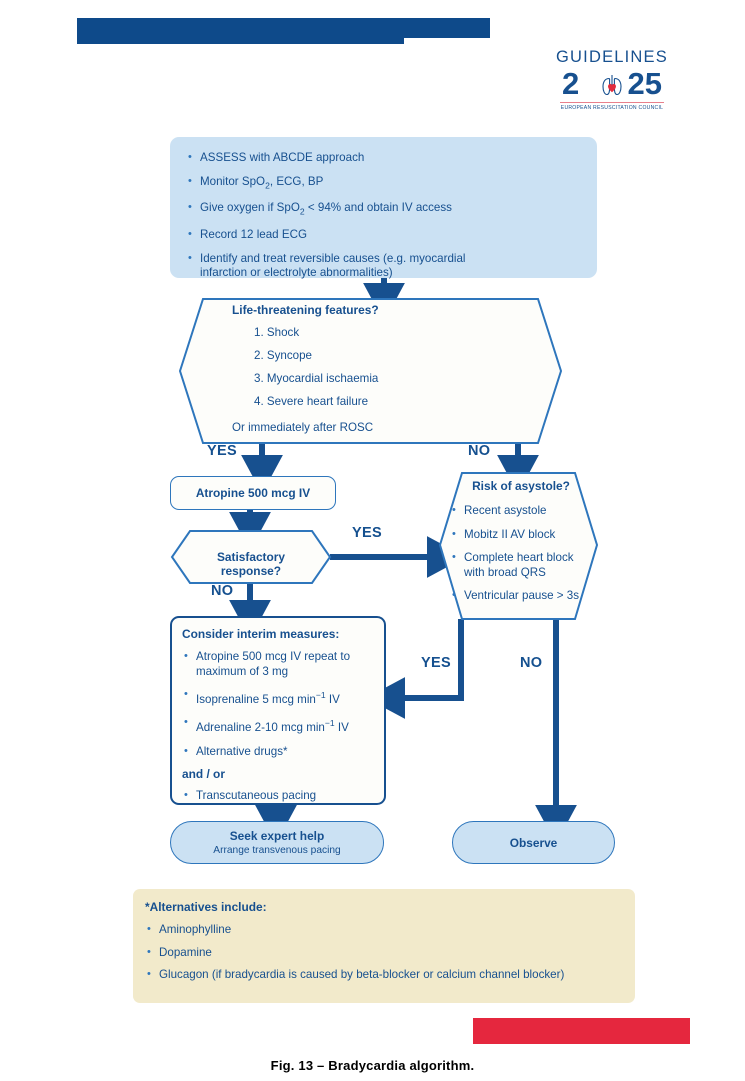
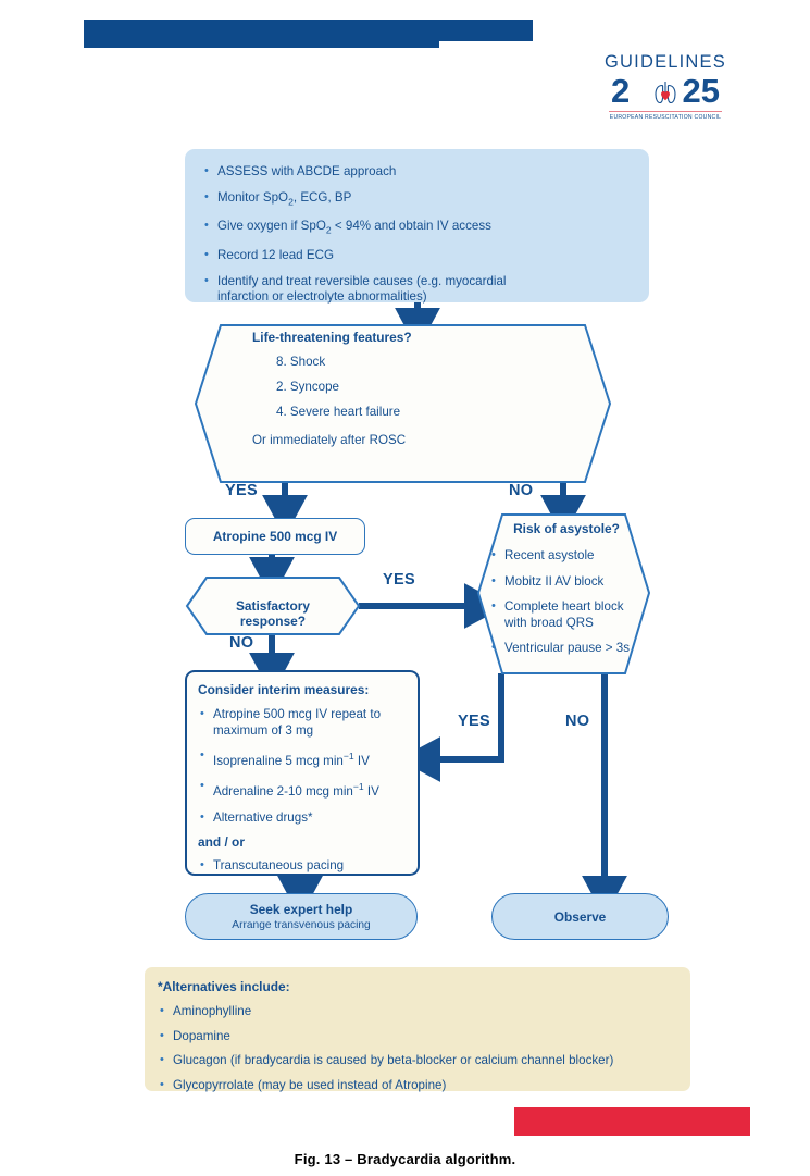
  GUIDELINES
  2 25
  ASSESS with ABCDE approach
  Monitor SpO2, ECG, BP
  Give oxygen if SpO2 < 94% and obtain IV access
  Record 12 lead ECG
  Identify and treat reversible causes (e.g. myocardial
  infarction or electrolyte abnormalities)
  Life-threatening features?
- 1. Shock
+ 8. Shock
  2. Syncope
- 3. Myocardial ischaemia
  4. Severe heart failure
  Or immediately after ROSC
  YES
  NO
  Atropine 500 mcg IV
  Satisfactory response?
  YES
  NO
  Risk of asystole?
  Recent asystole
  Mobitz II AV block
  Complete heart block
  with broad QRS
  Ventricular pause > 3s
  YES
  NO
  Consider interim measures:
  Atropine 500 mcg IV repeat to
  maximum of 3 mg
  Isoprenaline 5 mcg min−1 IV
  Adrenaline 2-10 mcg min−1 IV
  Alternative drugs*
  and / or
  Transcutaneous pacing
  Seek expert help
  Arrange transvenous pacing
  Observe
  *Alternatives include:
  Aminophylline
  Dopamine
  Glucagon (if bradycardia is caused by beta-blocker or calcium channel blocker)
+ Glycopyrrolate (may be used instead of Atropine)
  Fig. 13 – Bradycardia algorithm.
